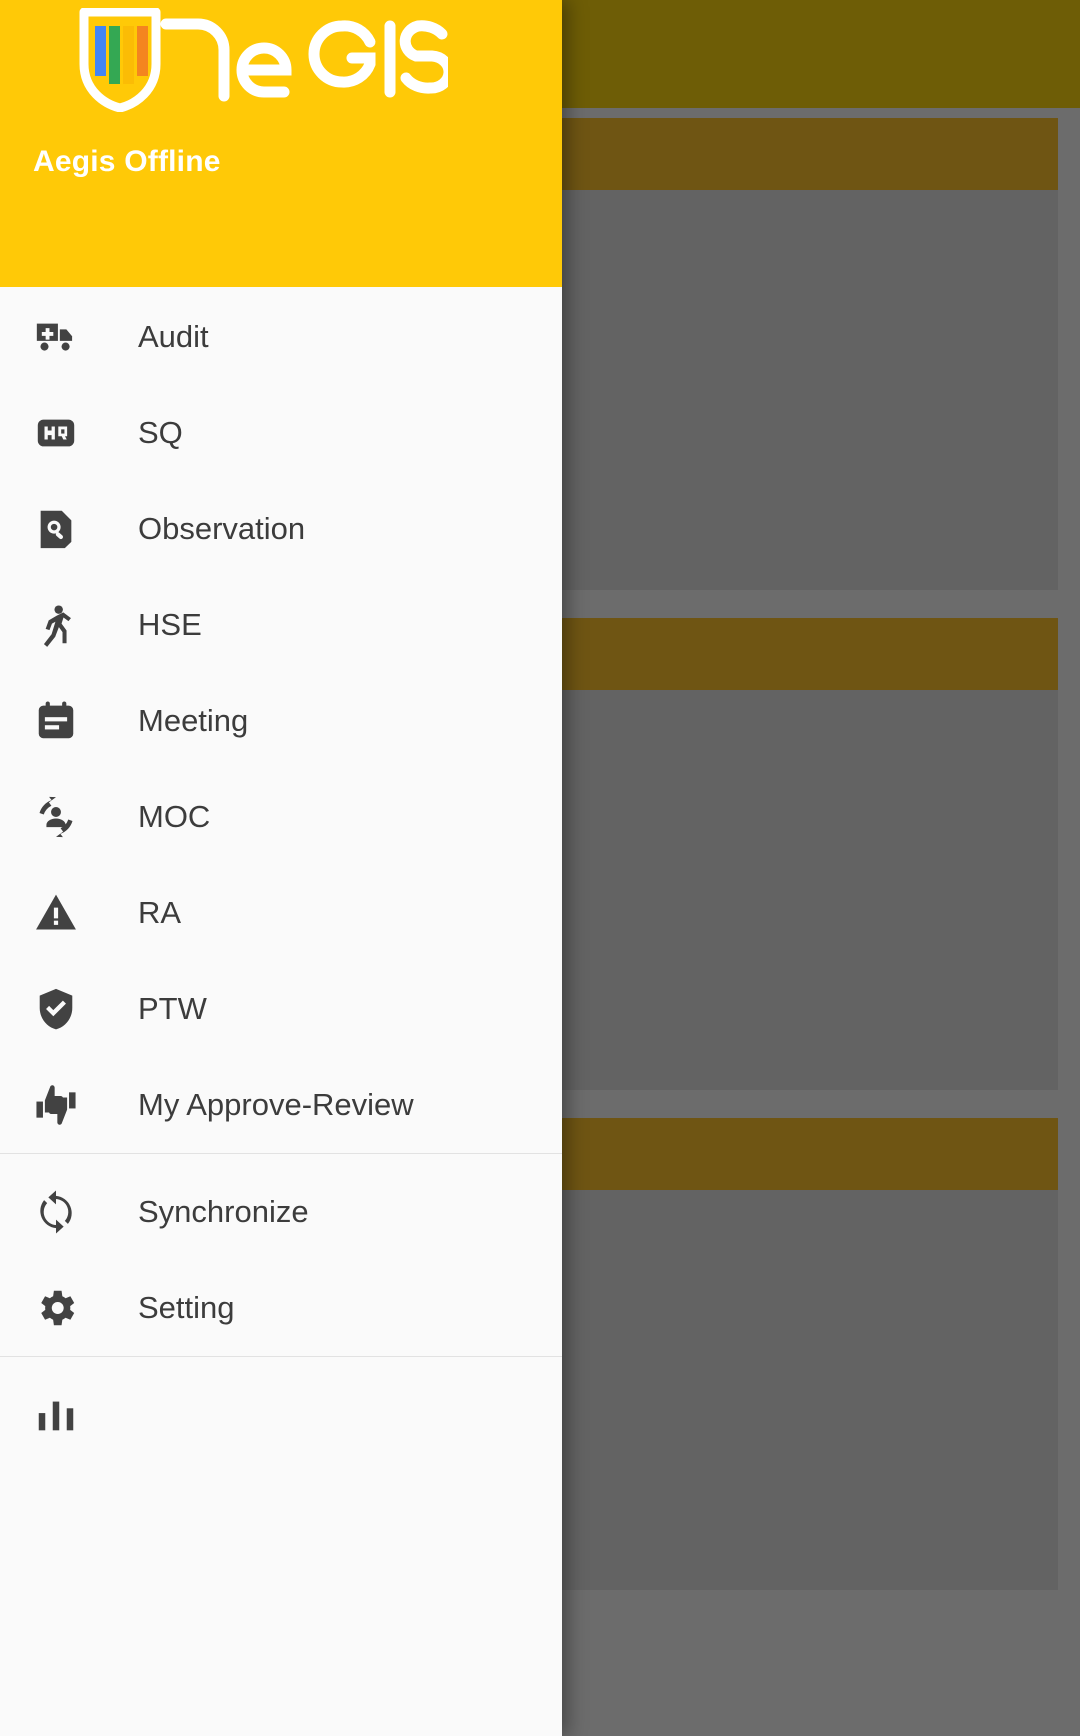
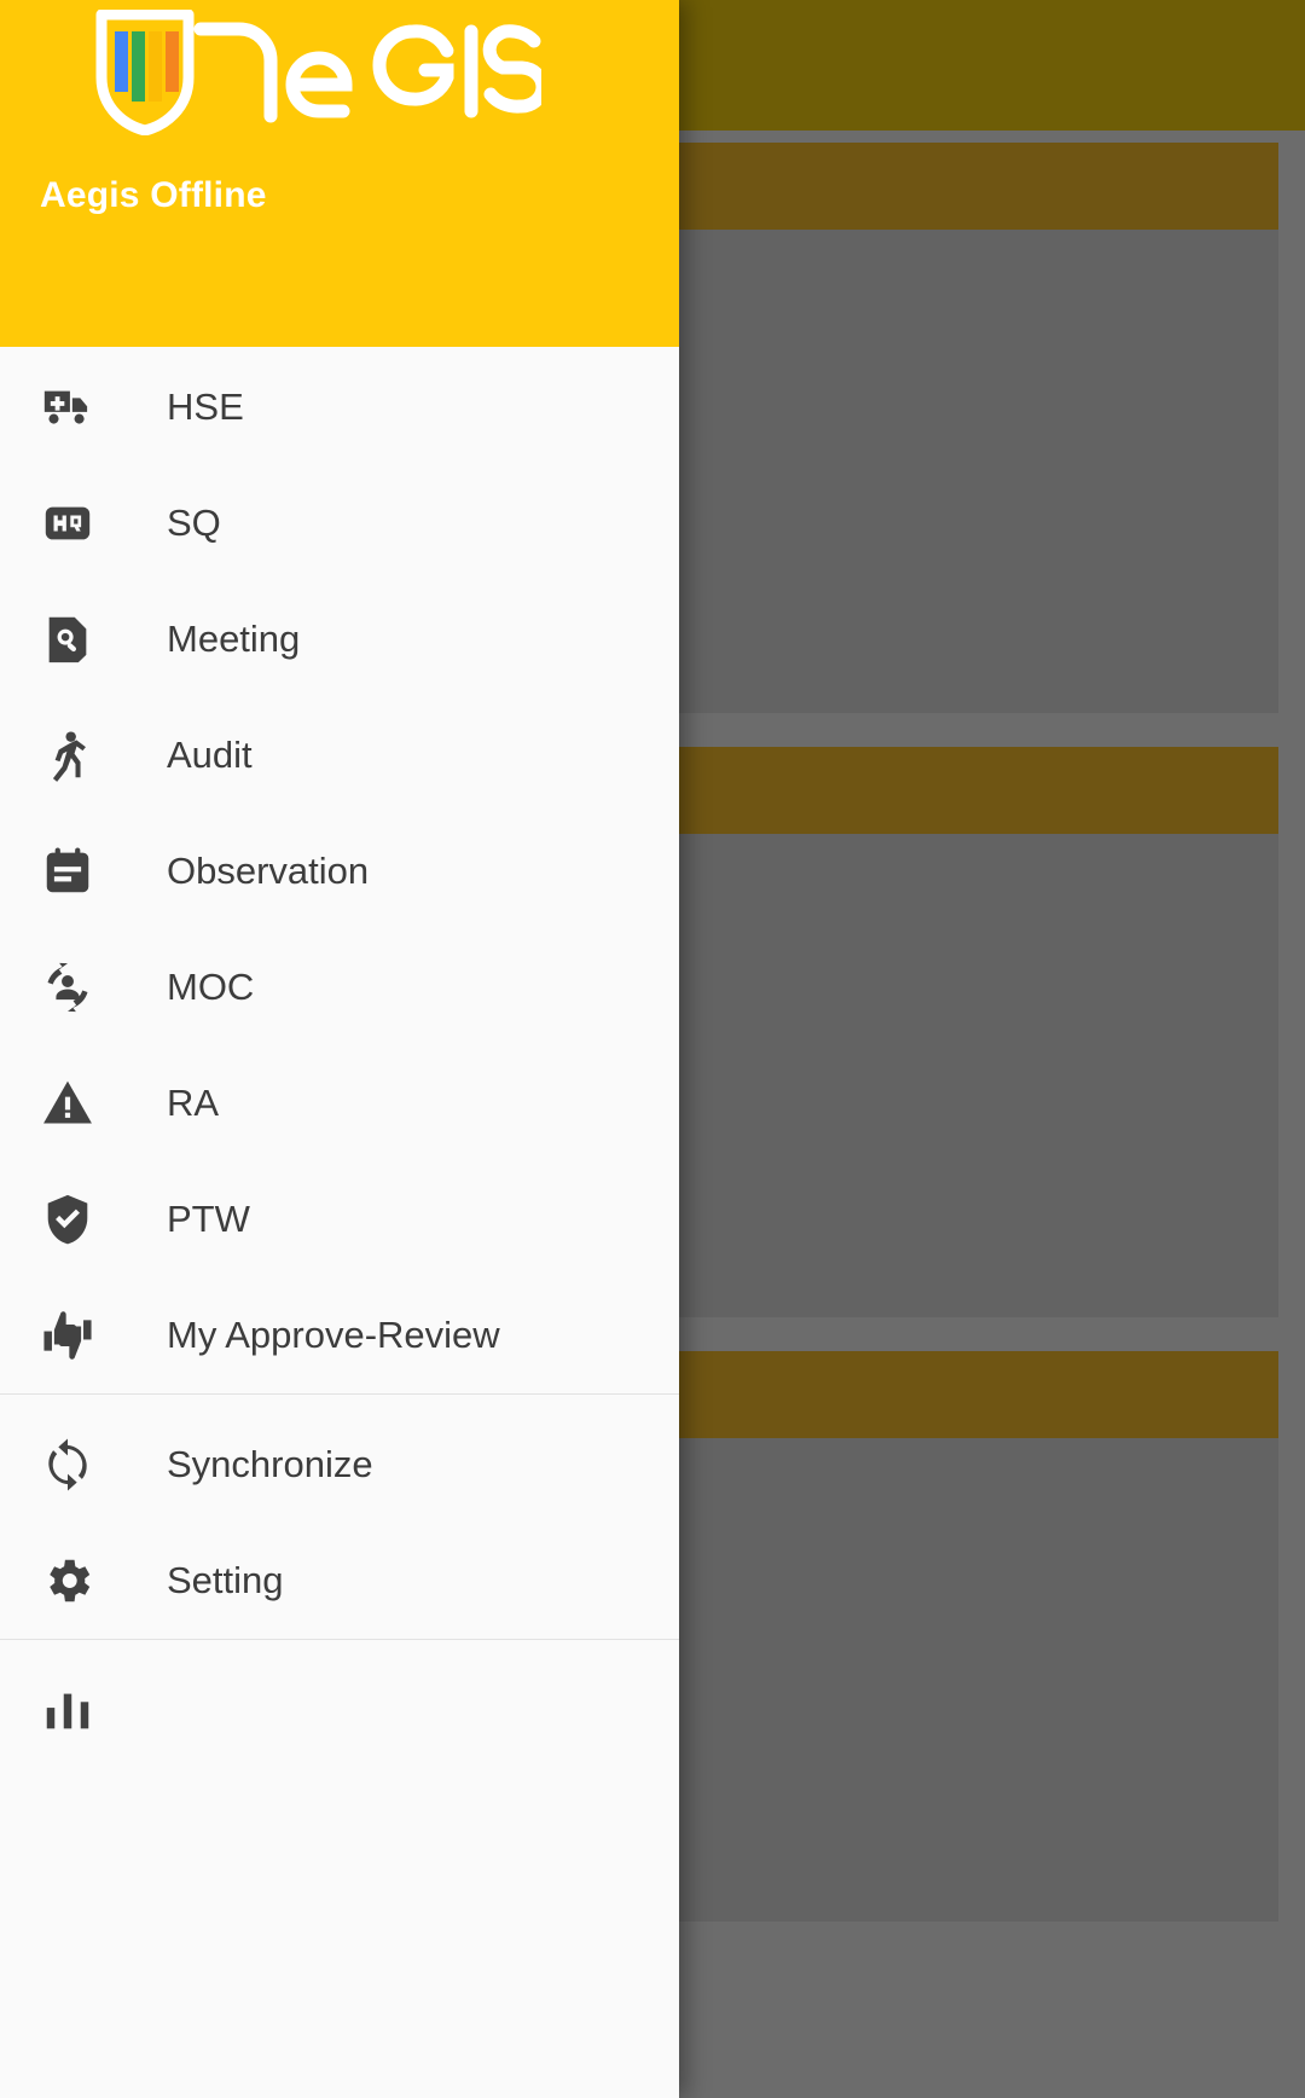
  Aegis Offline
- Audit
+ HSE
  SQ
- Observation
+ Meeting
- HSE
+ Audit
- Meeting
+ Observation
  MOC
  RA
  PTW
  My Approve-Review
  Synchronize
  Setting
